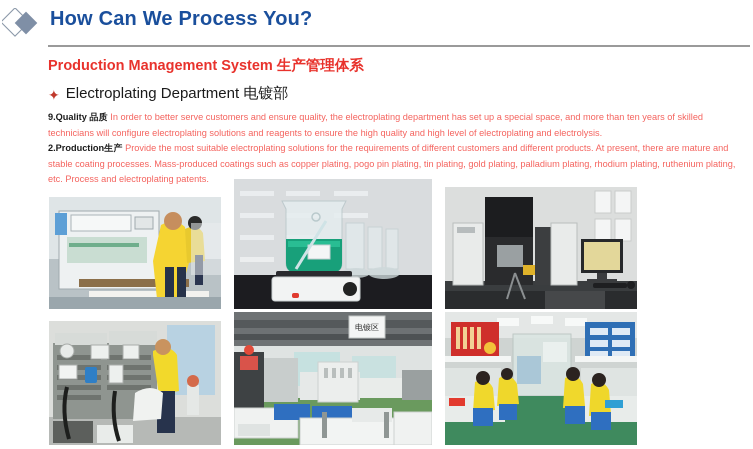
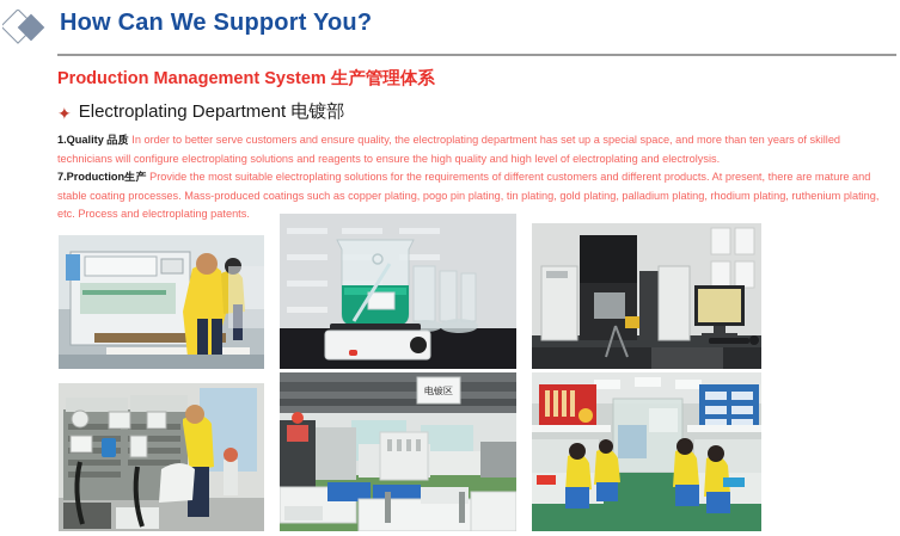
- How Can We Process You?
+ How Can We Support You?
  Production Management System 生产管理体系
  ✦
  Electroplating Department 电镀部
- 9.Quality 品质 In order to better serve customers and ensure quality, the electroplating department has set up a special space, and more than ten years of skilled technicians will configure electroplating solutions and reagents to ensure the high quality and high level of electroplating and electrolysis.
+ 1.Quality 品质 In order to better serve customers and ensure quality, the electroplating department has set up a special space, and more than ten years of skilled technicians will configure electroplating solutions and reagents to ensure the high quality and high level of electroplating and electrolysis.
- 2.Production生产 Provide the most suitable electroplating solutions for the requirements of different customers and different products. At present, there are mature and stable coating processes. Mass-produced coatings such as copper plating, pogo pin plating, tin plating, gold plating, palladium plating, rhodium plating, ruthenium plating, etc. Process and electroplating patents.
+ 7.Production生产 Provide the most suitable electroplating solutions for the requirements of different customers and different products. At present, there are mature and stable coating processes. Mass-produced coatings such as copper plating, pogo pin plating, tin plating, gold plating, palladium plating, rhodium plating, ruthenium plating, etc. Process and electroplating patents.
  电镀区
